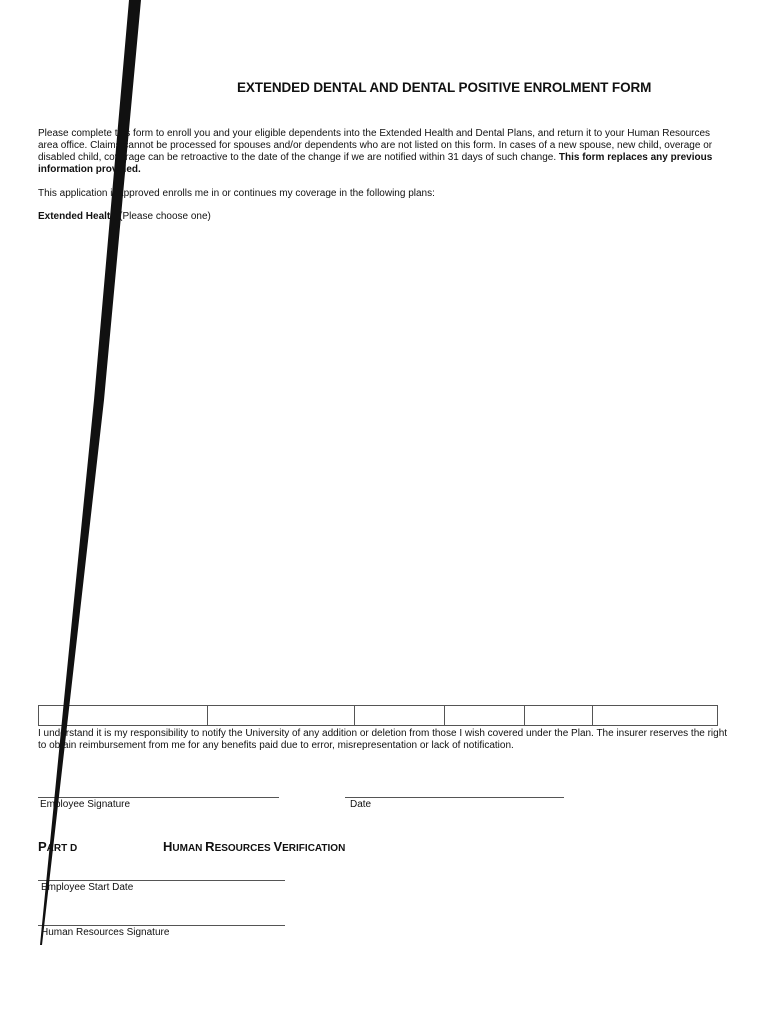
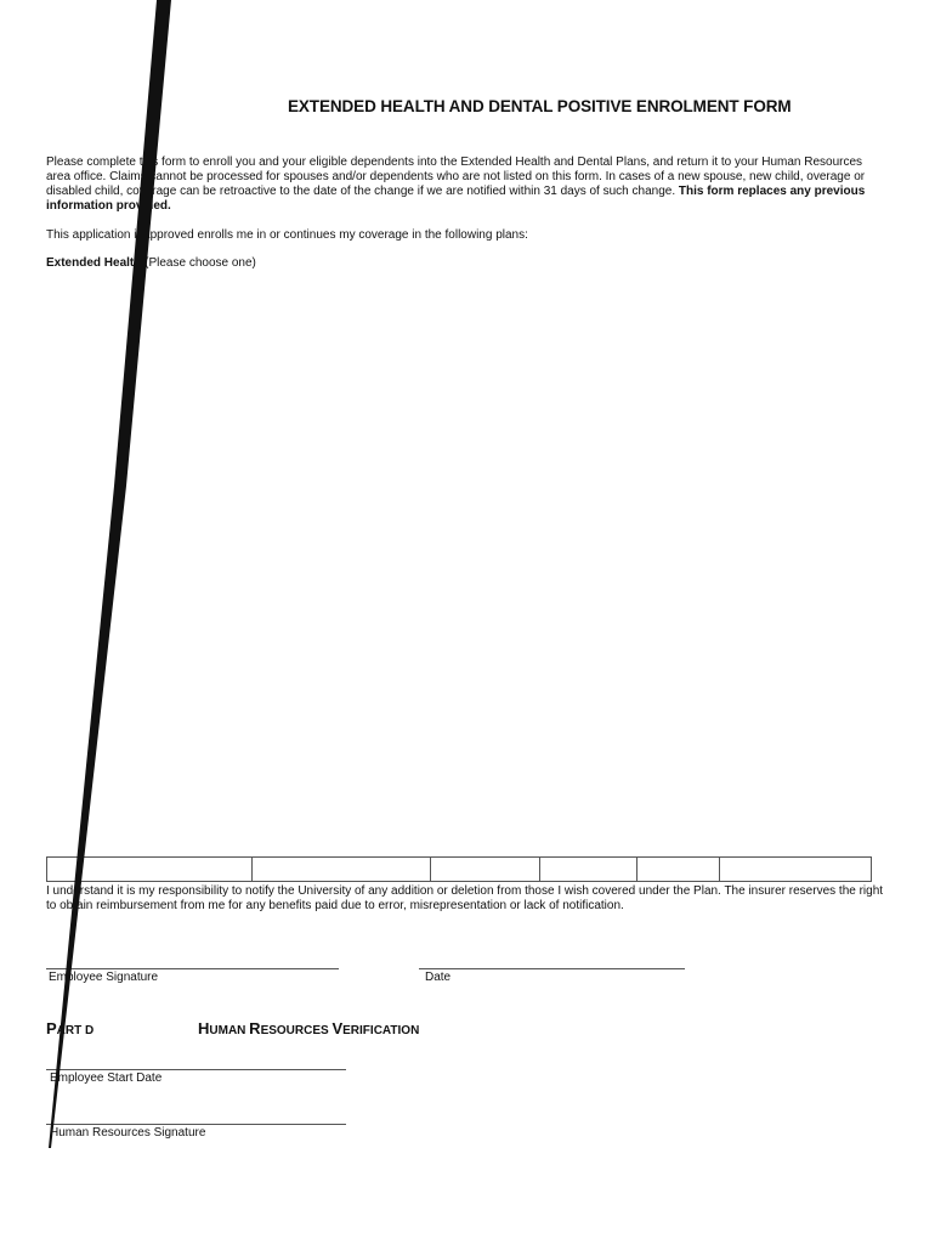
- EXTENDED DENTAL AND DENTAL POSITIVE ENROLMENT FORM
+ EXTENDED HEALTH AND DENTAL POSITIVE ENROLMENT FORM
  Please complete t form to enroll you and your eligible dependents into the Extended Health and Dental Plans, and return it to your Human Resources area office. Claimannot be processed for spouses and/or dependents who are not listed on this form. In cases of a new spouse, new child, overage or disabled child, corage can be retroactive to the date of the change if we are notified within 31 days of such change. This form replaces any previous information proed.
  This application ipproved enrolls me in or continues my coverage in the following plans:
  Extended Healt Please choose one)
  I undrstand it is my responsibility to notify the University of any addition or deletion from those I wish covered under the Plan. The insurer reserves the right to obain reimbursement from me for any benefits paid due to error, misrepresentation or lack of notification.
  Emloyee Signature
  Date
  P RT D
  HUMAN RESOURCES VERIFICATION
  Employee Start Date
  Human Resources Signature
